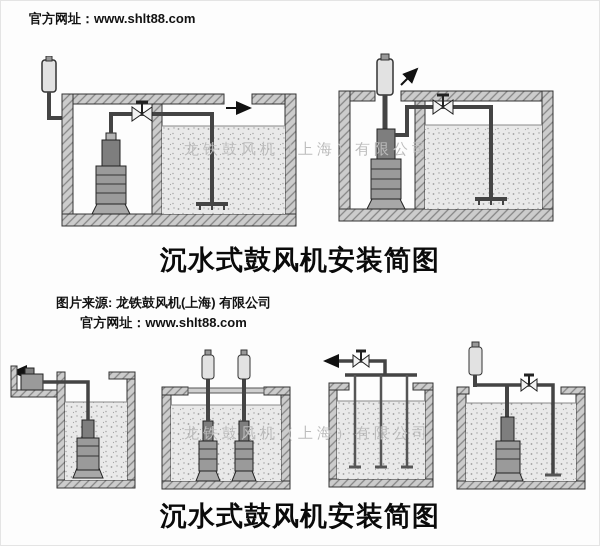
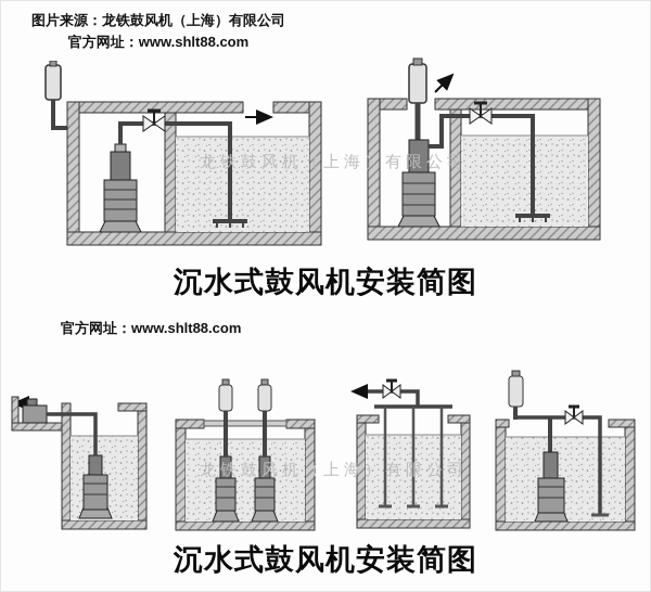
+ 图片来源：龙铁鼓风机（上海）有限公司
  官方网址：www.shlt88.com
  龙铁鼓风机（上海）有限公司
  沉水式鼓风机安装简图
- 图片来源: 龙铁鼓风机(上海) 有限公司
  官方网址：www.shlt88.com
  龙铁鼓风机（上海）有限公司
  沉水式鼓风机安装简图
